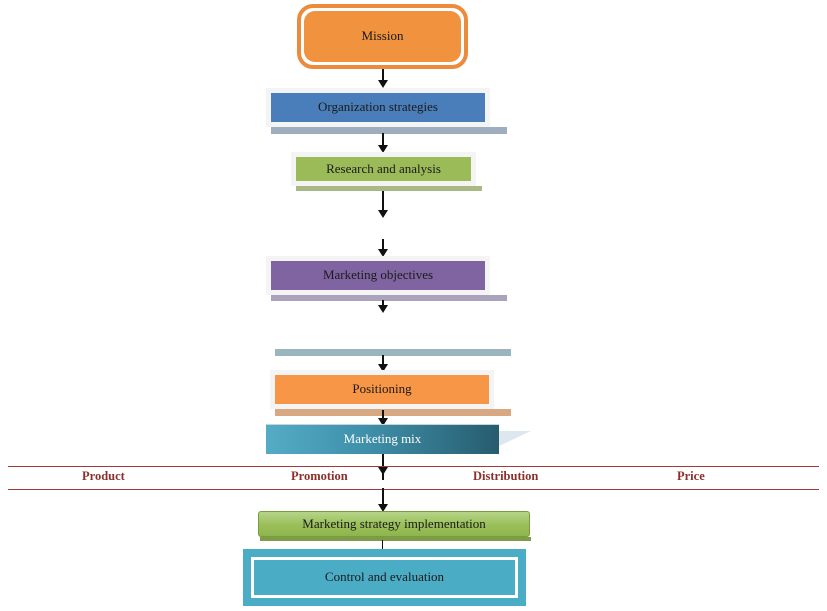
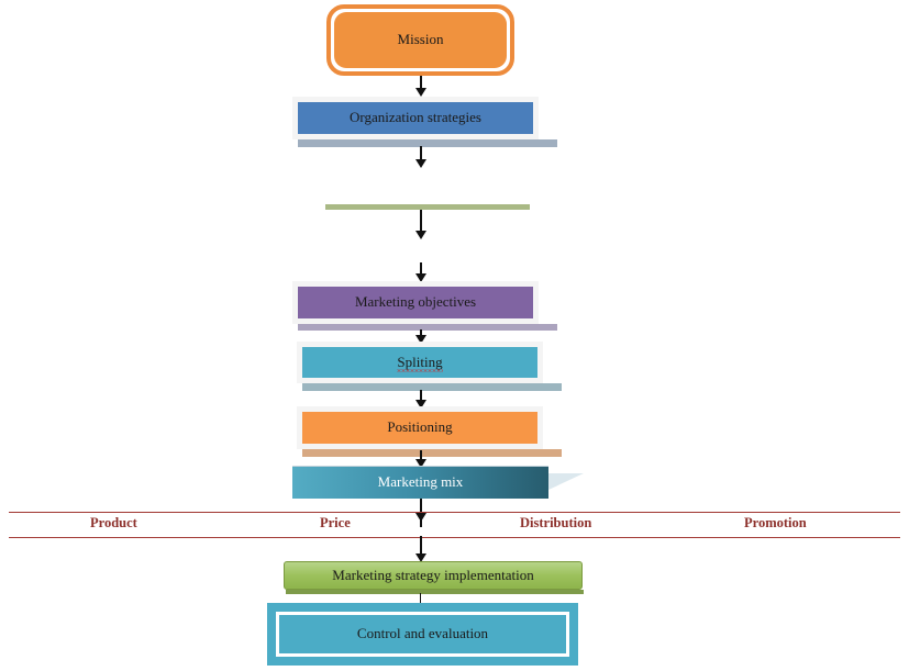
  Mission
  Organization strategies
- Research and analysis
  Marketing objectives
+ Spliting
  Positioning
  Marketing mix
  Product
- Promotion
+ Price
  Distribution
- Price
+ Promotion
  Marketing strategy implementation
  Control and evaluation
